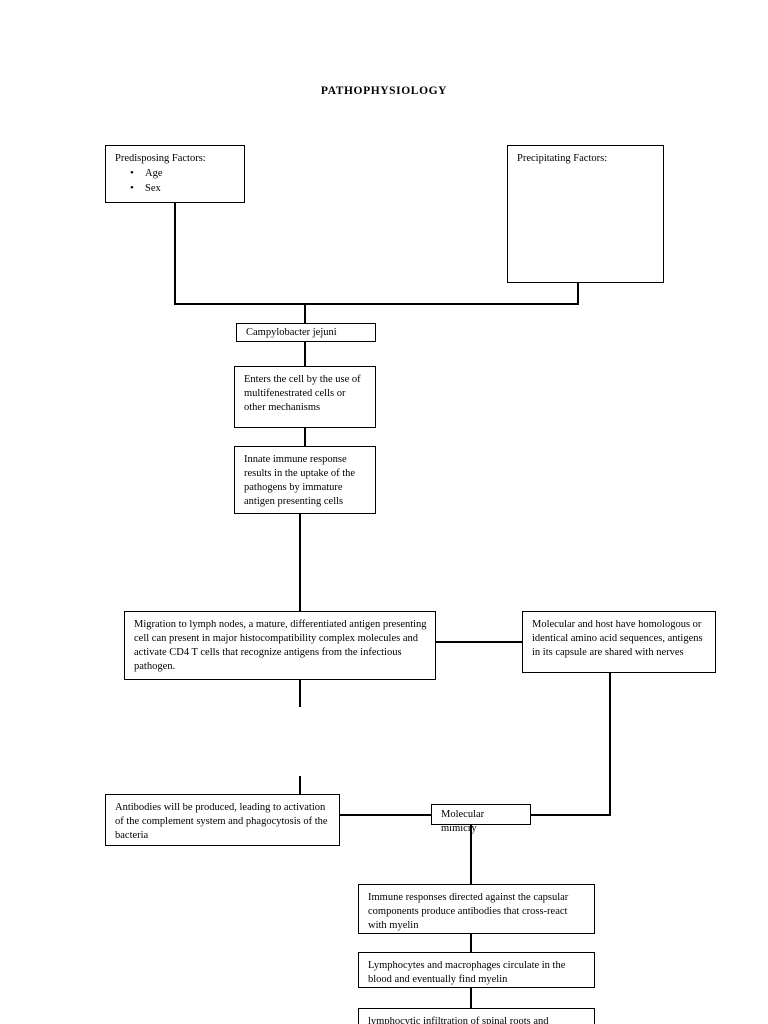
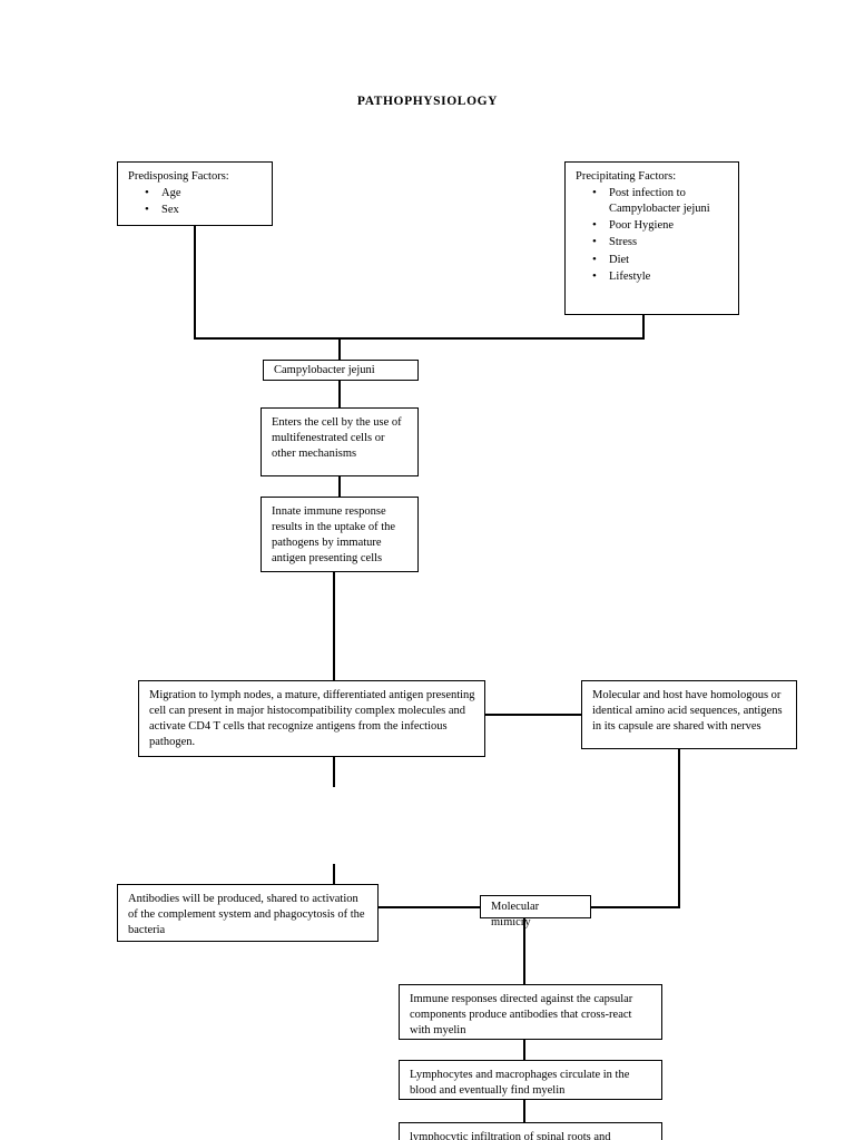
  PATHOPHYSIOLOGY
  Predisposing Factors:
  Age
  Sex
  Precipitating Factors:
+ Post infection to Campylobacter jejuni
+ Poor Hygiene
+ Stress
+ Diet
+ Lifestyle
  Campylobacter jejuni
  Enters the cell by the use of multifenestrated cells or other mechanisms
  Innate immune response results in the uptake of the pathogens by immature antigen presenting cells
  Migration to lymph nodes, a mature, differentiated antigen presenting cell can present in major histocompatibility complex molecules and activate CD4 T cells that recognize antigens from the infectious pathogen.
  Molecular and host have homologous or identical amino acid sequences, antigens in its capsule are shared with nerves
- Antibodies will be produced, leading to activation of the complement system and phagocytosis of the bacteria
+ Antibodies will be produced, shared to activation of the complement system and phagocytosis of the bacteria
  Molecular mimicry
  Immune responses directed against the capsular components produce antibodies that cross-react with myelin
  Lymphocytes and macrophages circulate in the blood and eventually find myelin
  lymphocytic infiltration of spinal roots and
